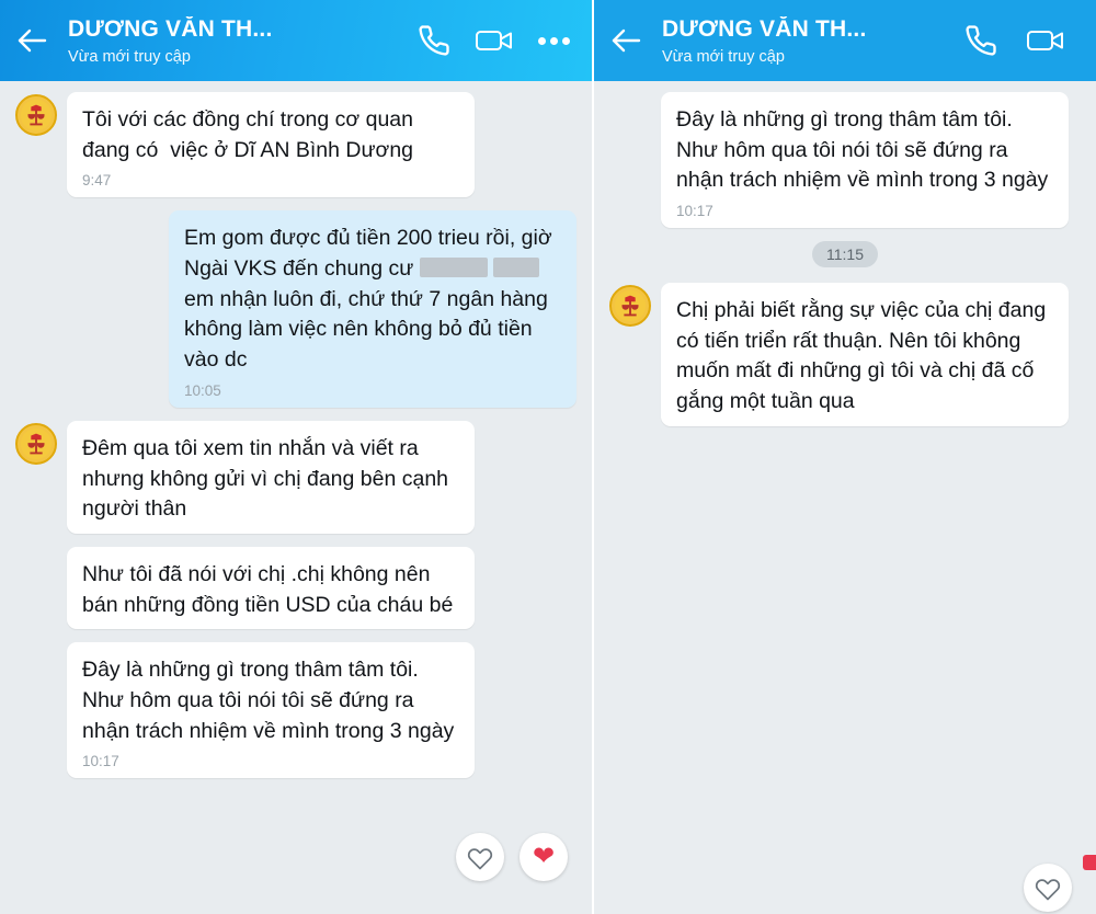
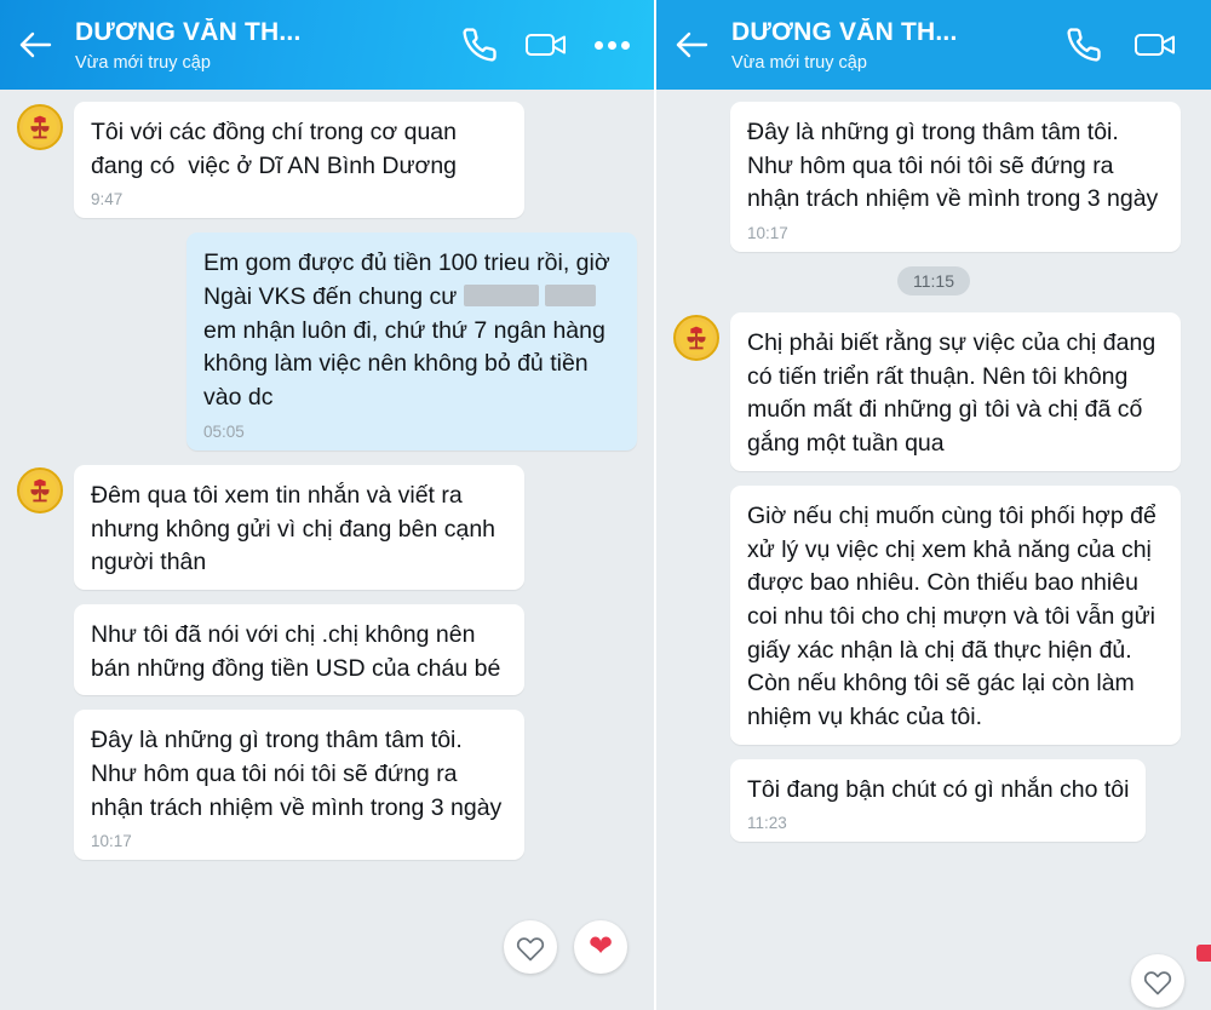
  DƯƠNG VĂN TH...
  Vừa mới truy cập
  Tôi với các đồng chí trong cơ quan đang có việc ở Dĩ AN Bình Dương
  9:47
- Em gom được đủ tiền 200 trieu rồi, giờ Ngài VKS đến chung cư em nhận luôn đi, chứ thứ 7 ngân hàng không làm việc nên không bỏ đủ tiền vào dc
+ Em gom được đủ tiền 100 trieu rồi, giờ Ngài VKS đến chung cư em nhận luôn đi, chứ thứ 7 ngân hàng không làm việc nên không bỏ đủ tiền vào dc
- 10:05
+ 05:05
  Đêm qua tôi xem tin nhắn và viết ra nhưng không gửi vì chị đang bên cạnh người thân
  Như tôi đã nói với chị .chị không nên bán những đồng tiền USD của cháu bé
  Đây là những gì trong thâm tâm tôi. Như hôm qua tôi nói tôi sẽ đứng ra nhận trách nhiệm về mình trong 3 ngày
  10:17
  ❤
  DƯƠNG VĂN TH...
  Vừa mới truy cập
  Đây là những gì trong thâm tâm tôi. Như hôm qua tôi nói tôi sẽ đứng ra nhận trách nhiệm về mình trong 3 ngày
  10:17
  11:15
  Chị phải biết rằng sự việc của chị đang có tiến triển rất thuận. Nên tôi không muốn mất đi những gì tôi và chị đã cố gắng một tuần qua
+ Giờ nếu chị muốn cùng tôi phối hợp để xử lý vụ việc chị xem khả năng của chị được bao nhiêu. Còn thiếu bao nhiêu coi nhu tôi cho chị mượn và tôi vẫn gửi giấy xác nhận là chị đã thực hiện đủ. Còn nếu không tôi sẽ gác lại còn làm nhiệm vụ khác của tôi.
+ Tôi đang bận chút có gì nhắn cho tôi
+ 11:23
